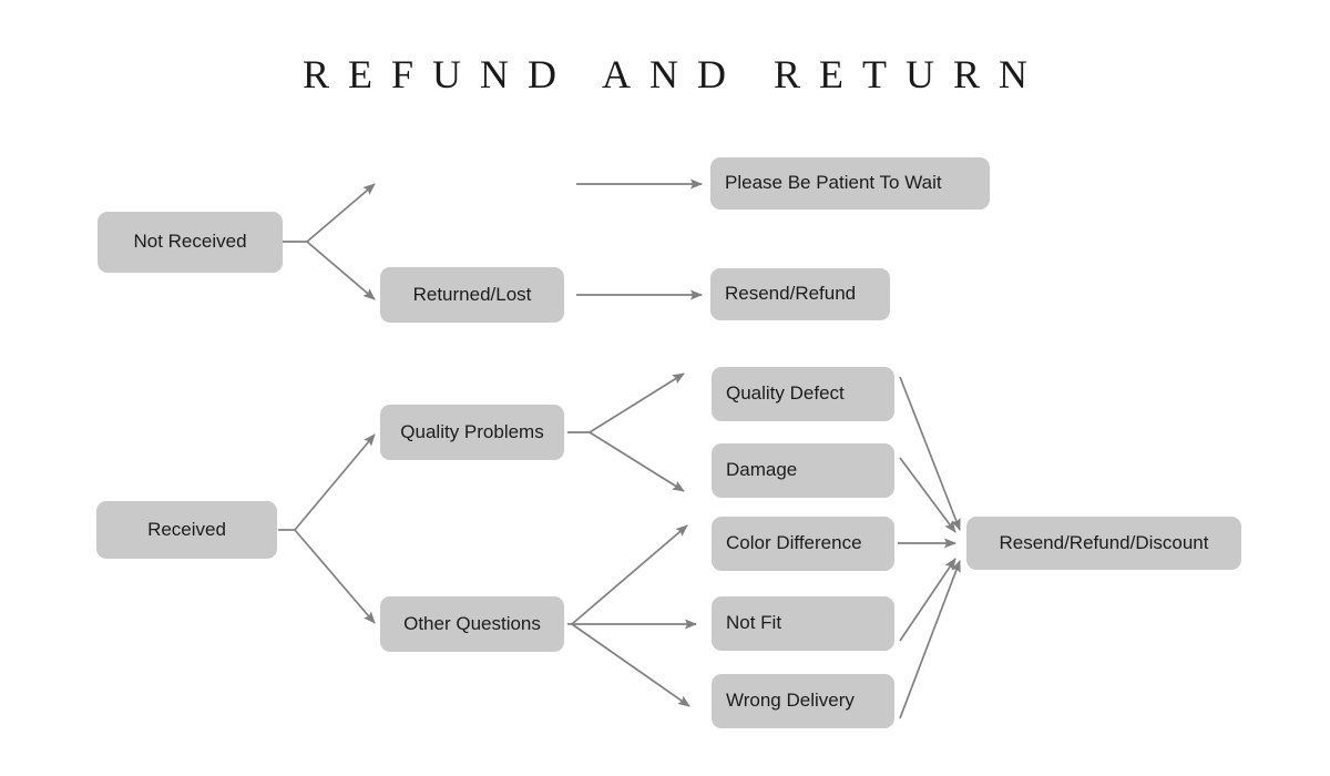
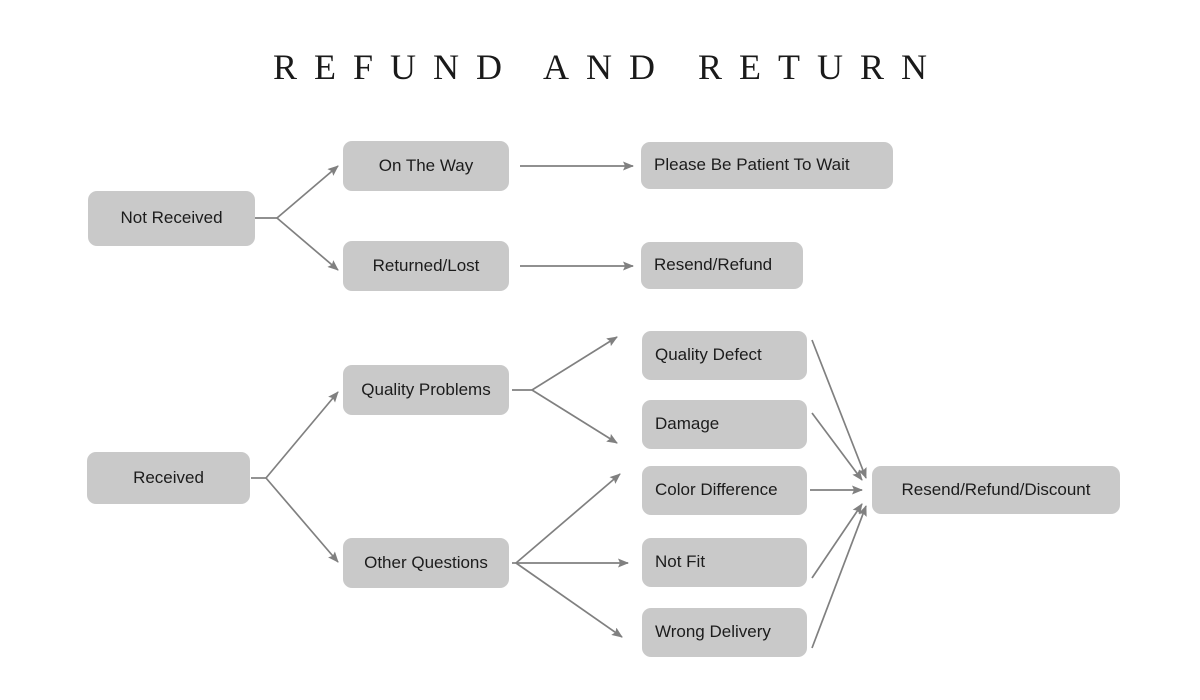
  REFUND AND RETURN
  Not Received
  Received
+ On The Way
  Returned/Lost
  Quality Problems
  Other Questions
  Please Be Patient To Wait
  Resend/Refund
  Quality Defect
  Damage
  Color Difference
  Not Fit
  Wrong Delivery
  Resend/Refund/Discount
